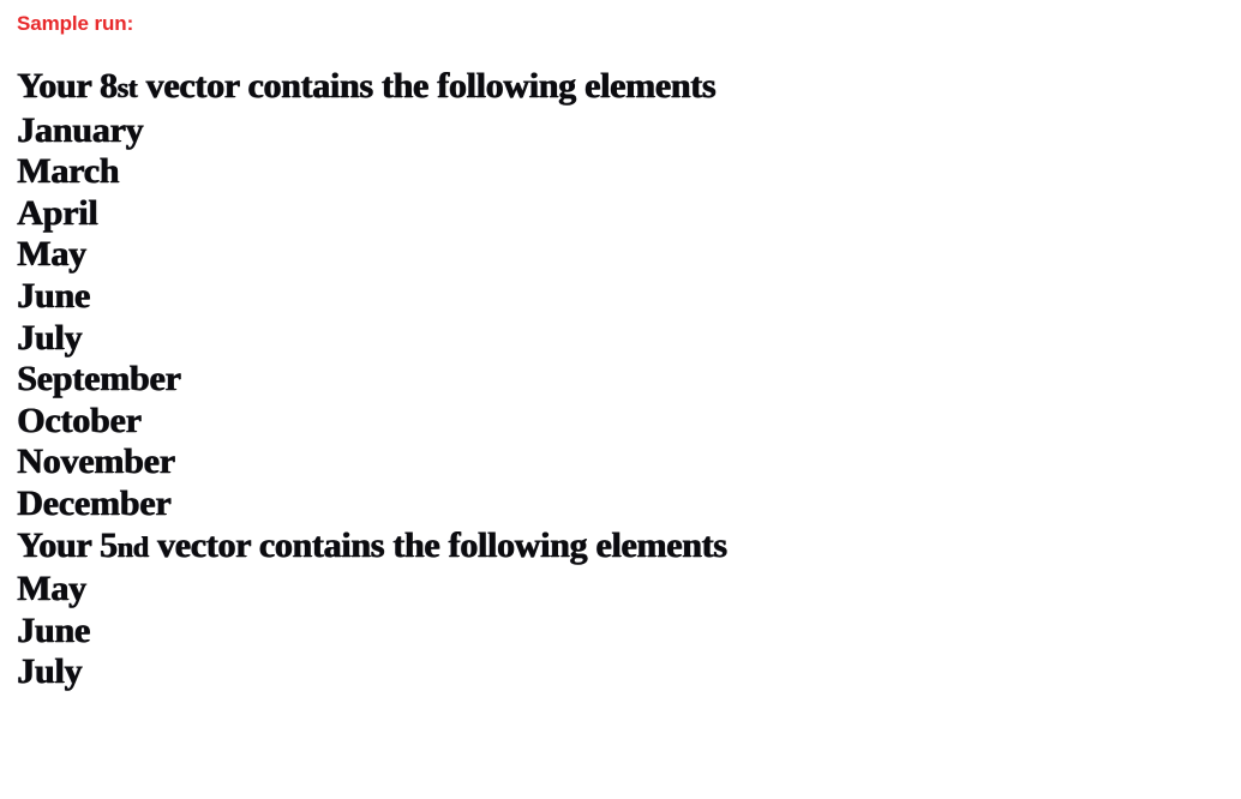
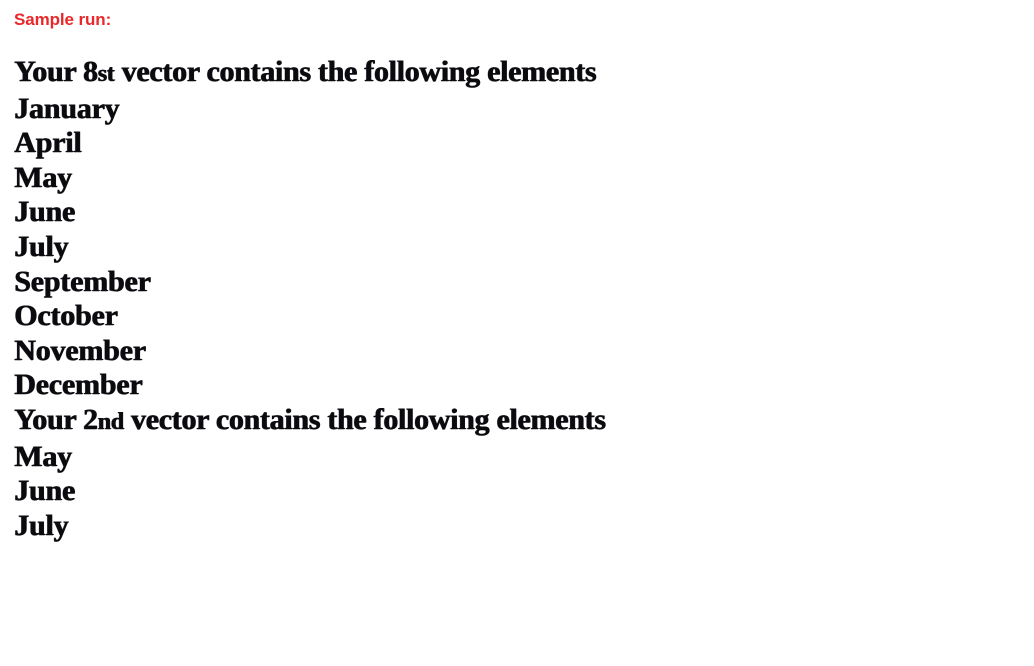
  Sample run:
  Your 8st vector contains the following elements
  January
- March
  April
  May
  June
  July
  September
  October
  November
  December
- Your 5nd vector contains the following elements
+ Your 2nd vector contains the following elements
  May
  June
  July
